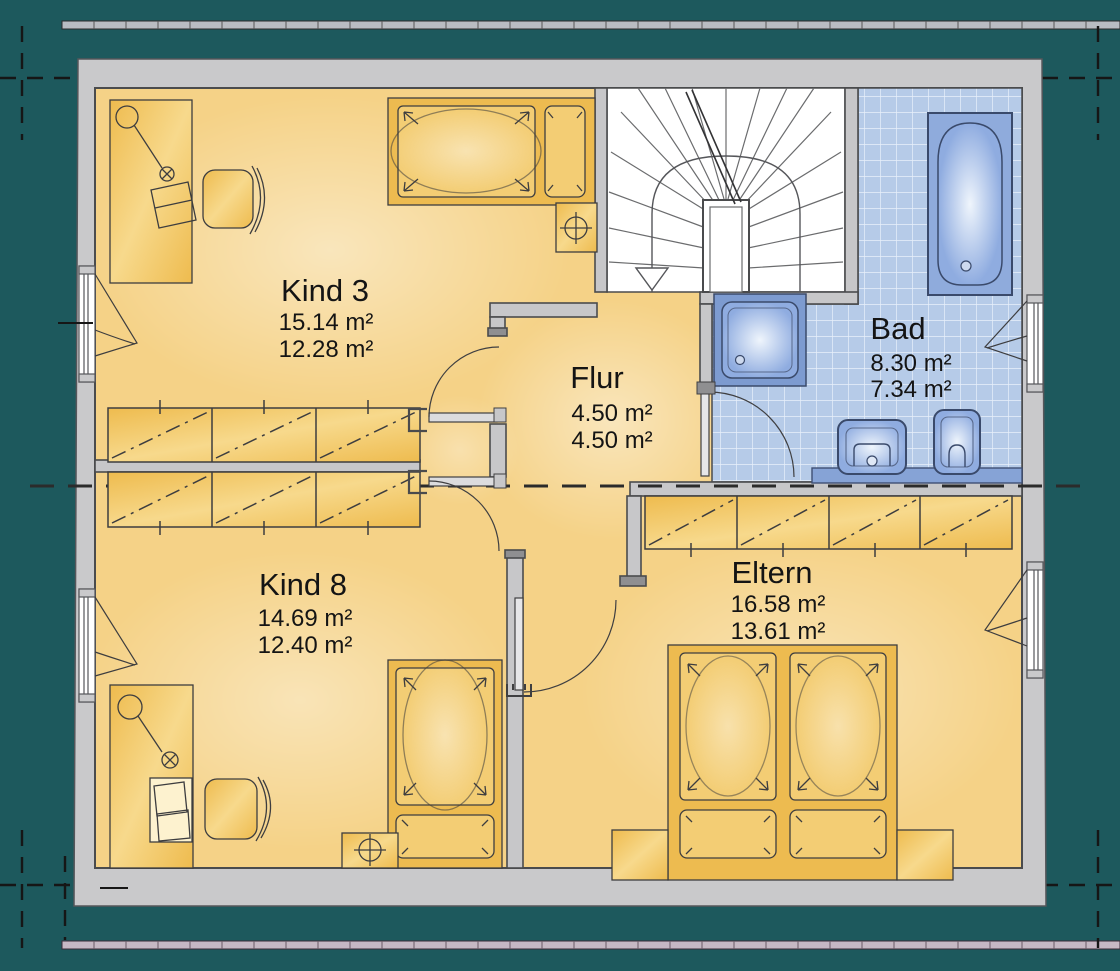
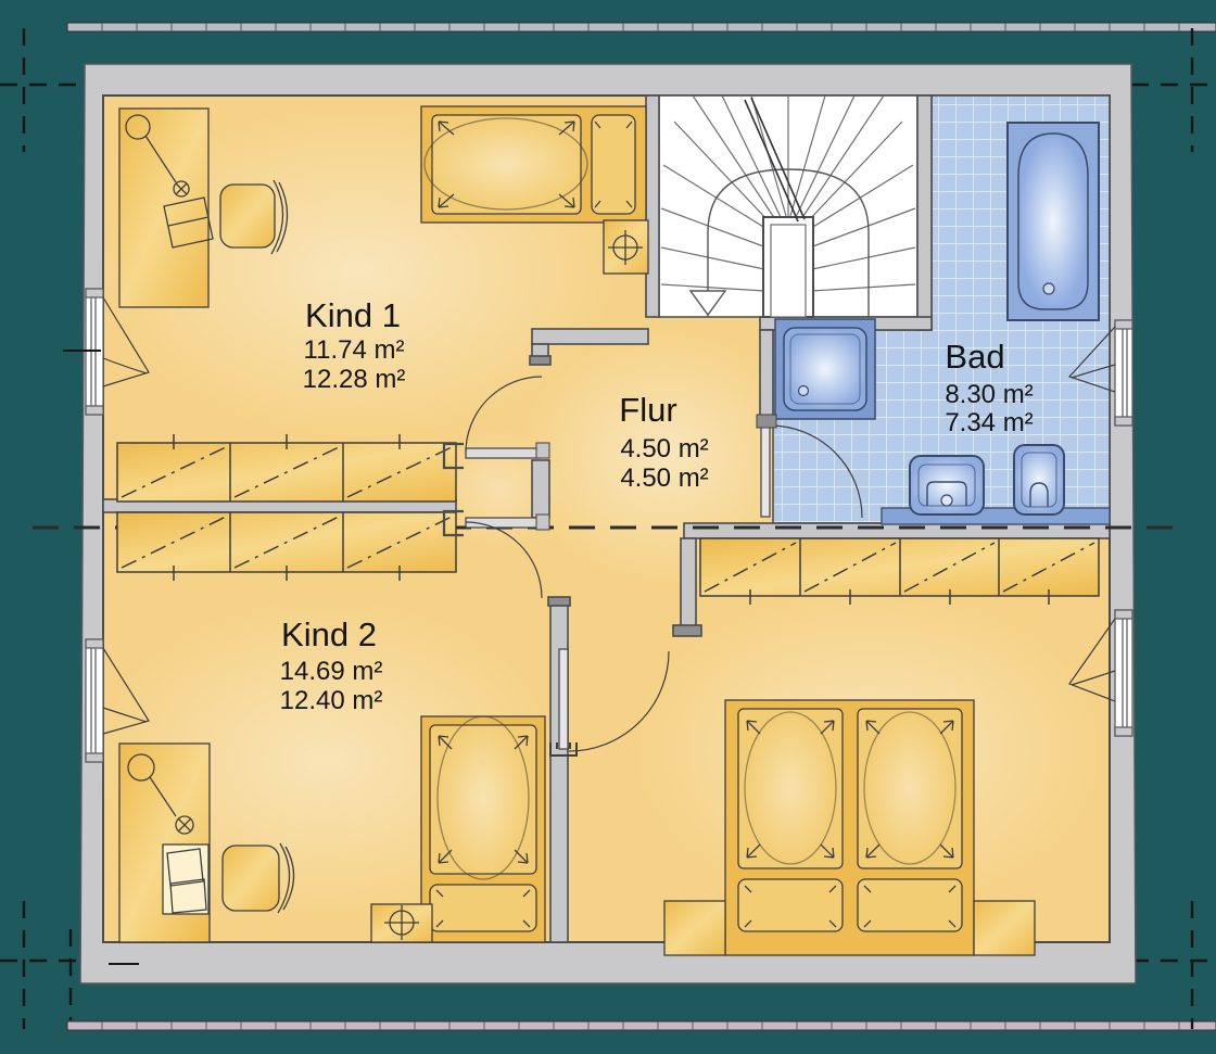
- Kind 3
+ Kind 1
- 15.14 m²
+ 11.74 m²
  12.28 m²
  Flur
  4.50 m²
  4.50 m²
  Bad
  8.30 m²
  7.34 m²
- Kind 8
+ Kind 2
  14.69 m²
  12.40 m²
- Eltern
- 16.58 m²
- 13.61 m²
